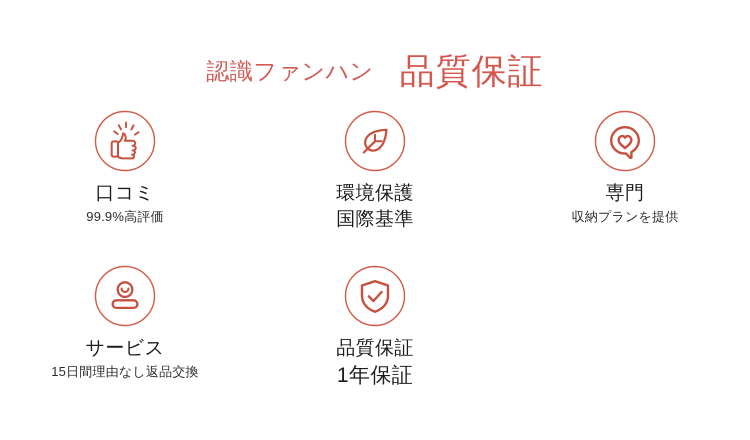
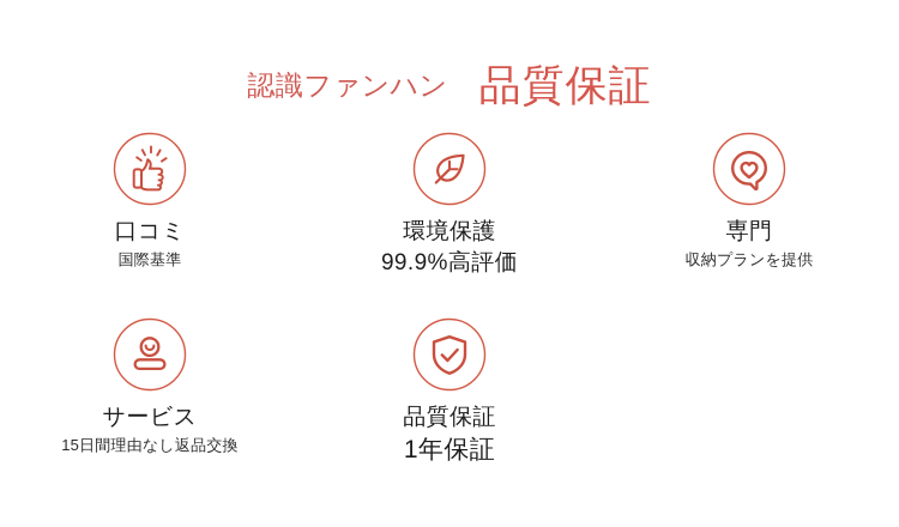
  認識ファンハン
  品質保証
  口コミ
- 99.9%高評価
+ 国際基準
  環境保護
- 国際基準
+ 99.9%高評価
  専門
  収納プランを提供
  サービス
  15日間理由なし返品交換
  品質保証
  1年保証
